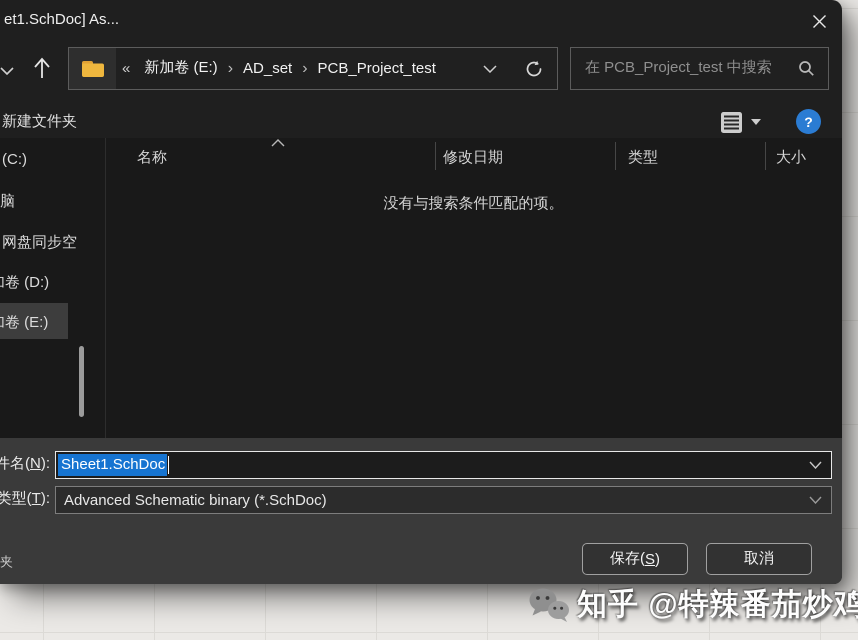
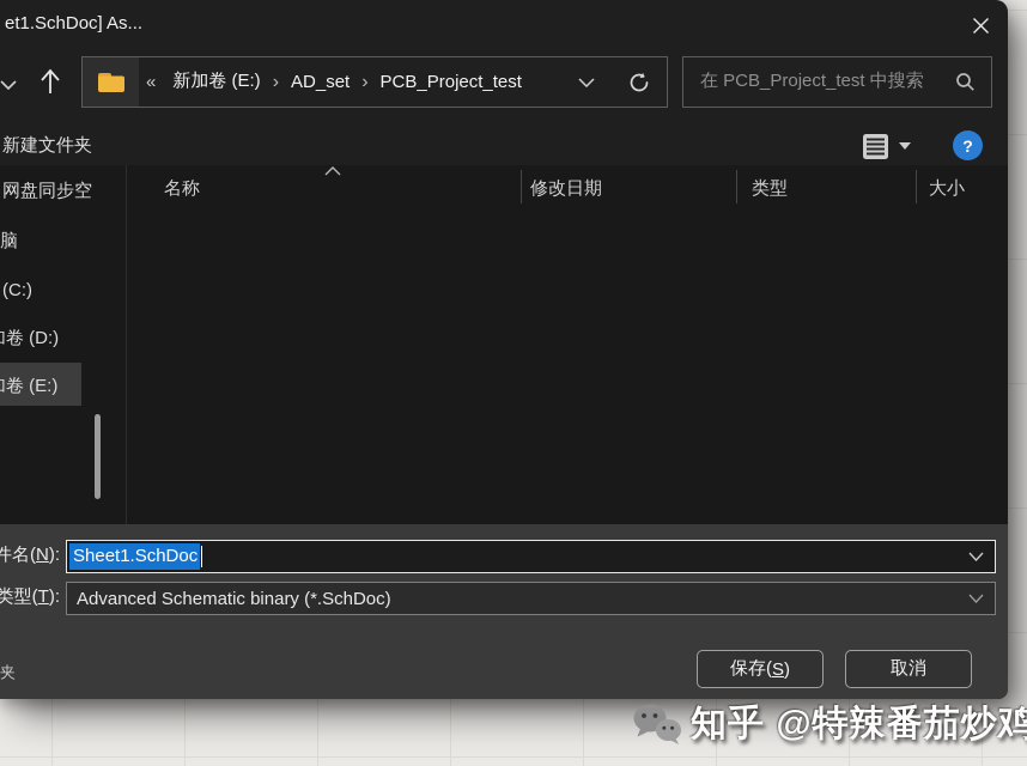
  et1.SchDoc] As...
  «
  新加卷 (E:)
  ›
  AD_set
  ›
  PCB_Project_test
  在 PCB_Project_test 中搜索
  新建文件夹
  ?
- (C:)
+ 网盘同步空
  脑
- 网盘同步空
+ (C:)
  卷 (D:)
  卷 (E:)
  名称
  修改日期
  类型
  大小
- 没有与搜索条件匹配的项。
  件名(N):
  Sheet1.SchDoc
  类型(T):
  Advanced Schematic binary (*.SchDoc)
  保存(
  S
  )
  取消
  夹
  知乎 @特辣番茄炒鸡
